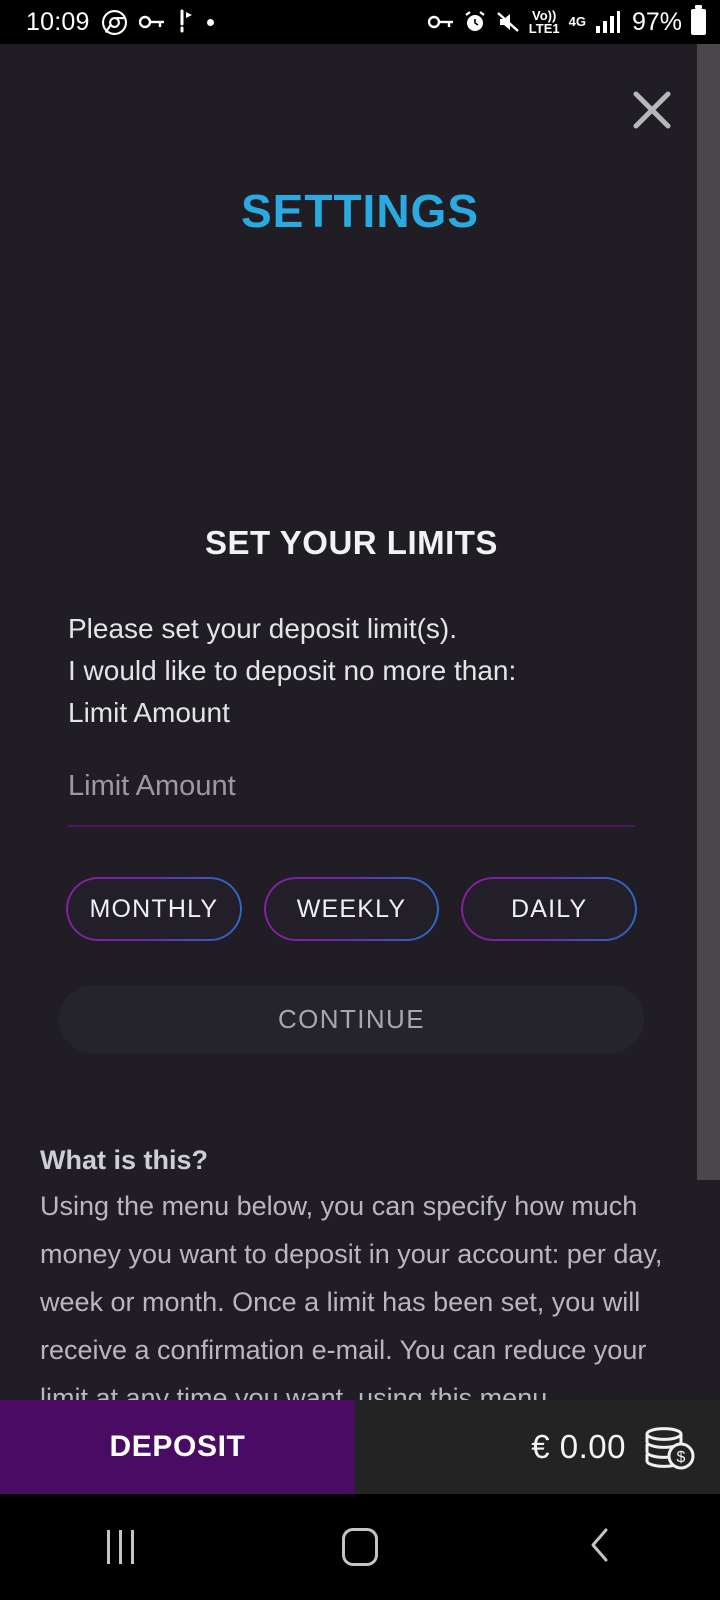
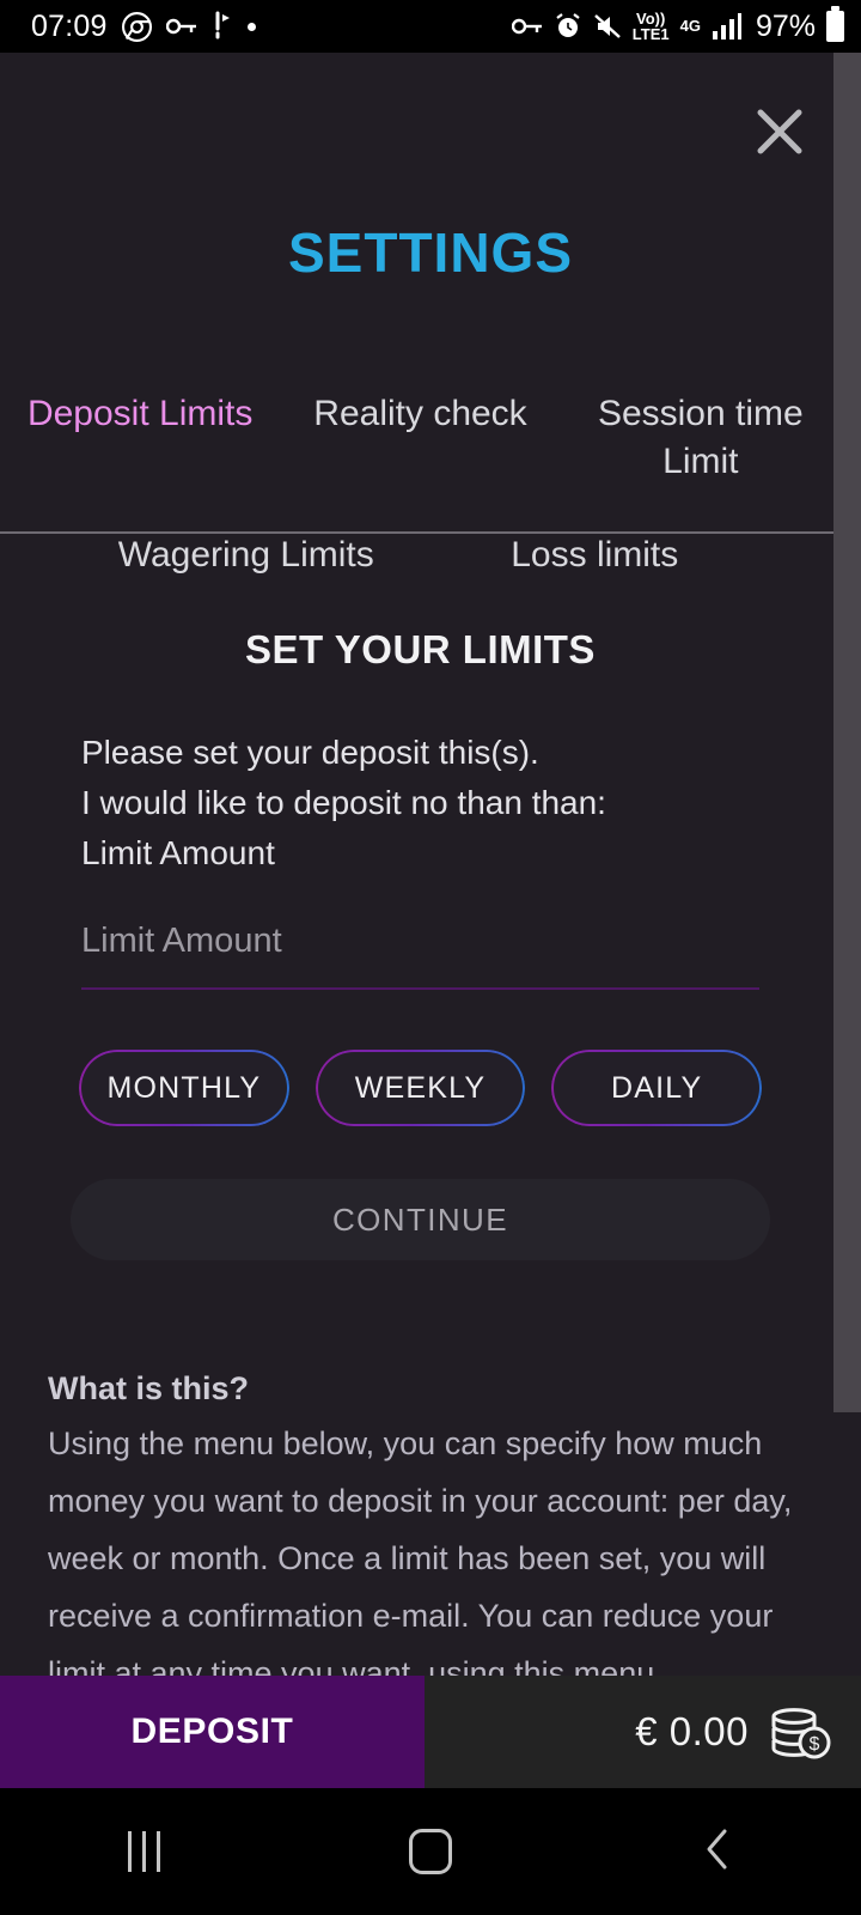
- 10:09
+ 07:09
  Vo))
  LTE1
  4G
  97%
  SETTINGS
+ Deposit Limits
+ Reality check
+ Session time Limit
+ Wagering Limits
+ Loss limits
  SET YOUR LIMITS
- Please set your deposit limit(s).
+ Please set your deposit this(s).
- I would like to deposit no more than:
+ I would like to deposit no than than:
  Limit Amount
  Limit Amount
  MONTHLY
  WEEKLY
  DAILY
  CONTINUE
  What is this?
  DEPOSIT
  € 0.00
  $
